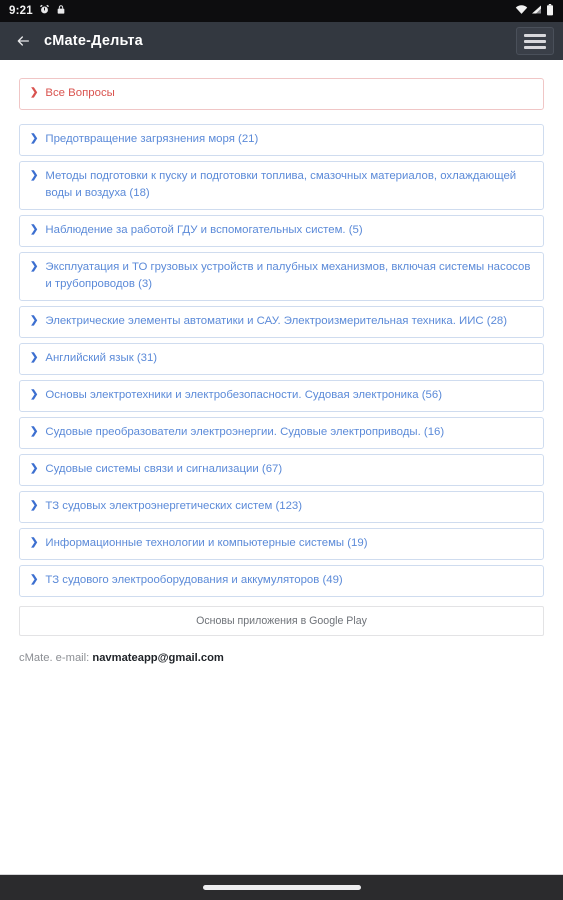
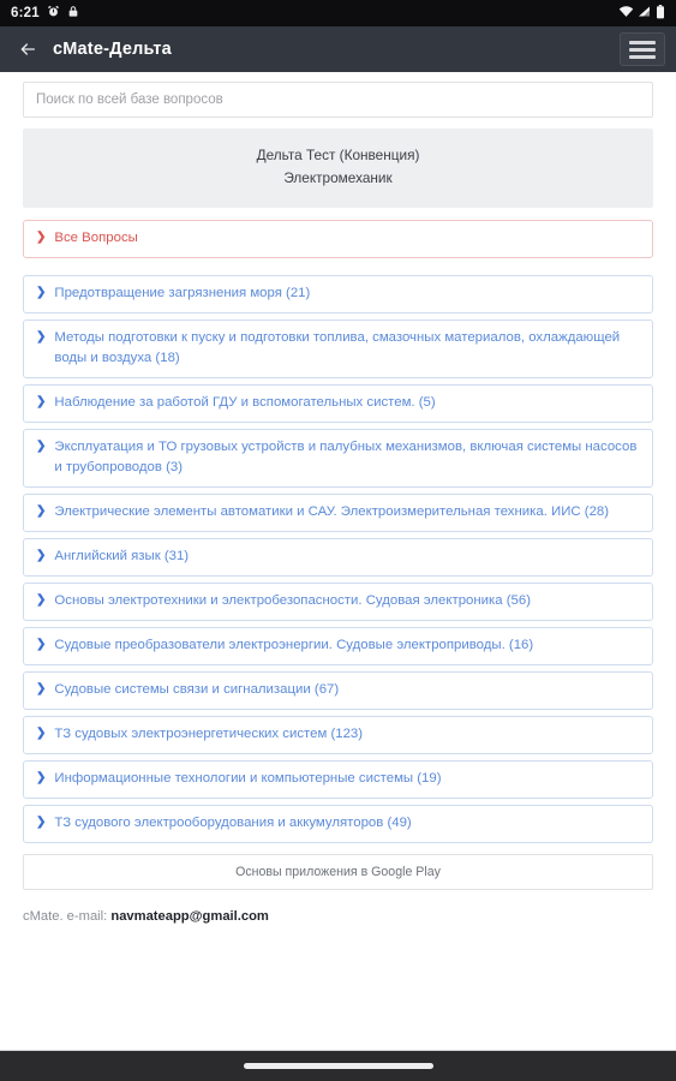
- 9:21
+ 6:21
  cMate-Дельта
+ Поиск по всей базе вопросов
+ Дельта Тест (Конвенция)
+ Электромеханик
  ❯
  Все Вопросы
  ❯
  Предотвращение загрязнения моря (21)
  ❯
  Методы подготовки к пуску и подготовки топлива, смазочных материалов, охлаждающей воды и воздуха (18)
  ❯
  Наблюдение за работой ГДУ и вспомогательных систем. (5)
  ❯
  Эксплуатация и ТО грузовых устройств и палубных механизмов, включая системы насосов и трубопроводов (3)
  ❯
  Электрические элементы автоматики и САУ. Электроизмерительная техника. ИИС (28)
  ❯
  Английский язык (31)
  ❯
  Основы электротехники и электробезопасности. Судовая электроника (56)
  ❯
  Судовые преобразователи электроэнергии. Судовые электроприводы. (16)
  ❯
  Судовые системы связи и сигнализации (67)
  ❯
  ТЗ судовых электроэнергетических систем (123)
  ❯
  Информационные технологии и компьютерные системы (19)
  ❯
  ТЗ судового электрооборудования и аккумуляторов (49)
  Основы приложения в Google Play
  cMate. e-mail: navmateapp@gmail.com
